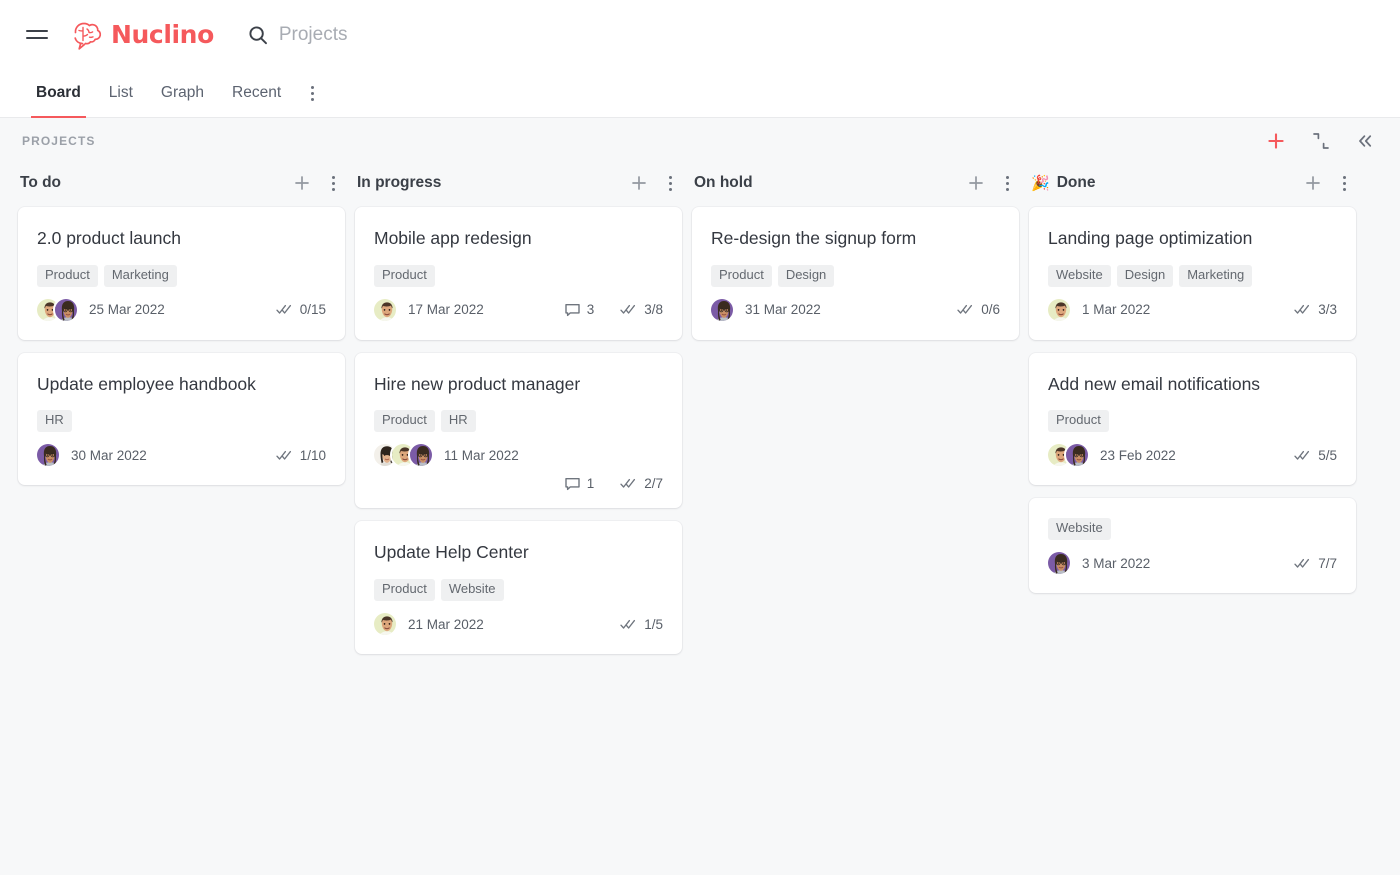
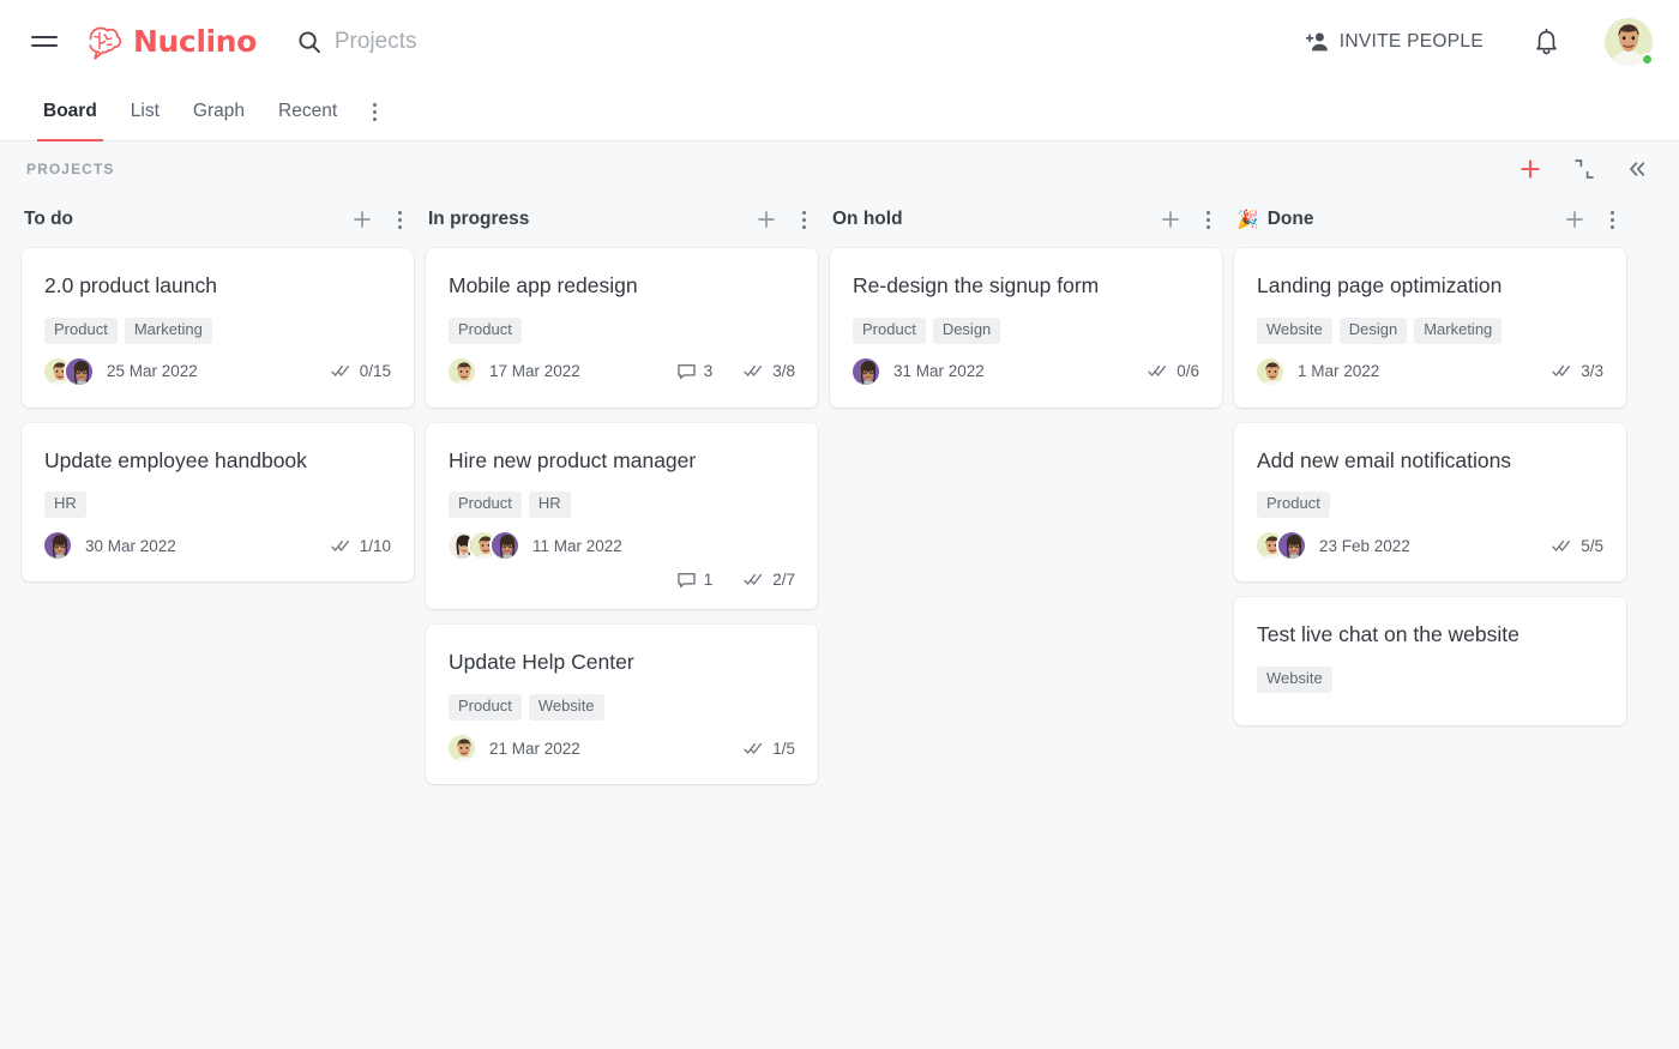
  Nuclino
  Projects
+ INVITE PEOPLE
  Board
  List
  Graph
  Recent
  PROJECTS
  To do
  2.0 product launch
  Product
  Marketing
  25 Mar 2022
  0/15
  Update employee handbook
  HR
  30 Mar 2022
  1/10
  In progress
  Mobile app redesign
  Product
  17 Mar 2022
  3
  3/8
  Hire new product manager
  Product
  HR
  11 Mar 2022
  1
  2/7
  Update Help Center
  Product
  Website
  21 Mar 2022
  1/5
  On hold
  Re-design the signup form
  Product
  Design
  31 Mar 2022
  0/6
  🎉
  Done
  Landing page optimization
  Website
  Design
  Marketing
  1 Mar 2022
  3/3
  Add new email notifications
  Product
  23 Feb 2022
  5/5
+ Test live chat on the website
  Website
- 3 Mar 2022
- 7/7
